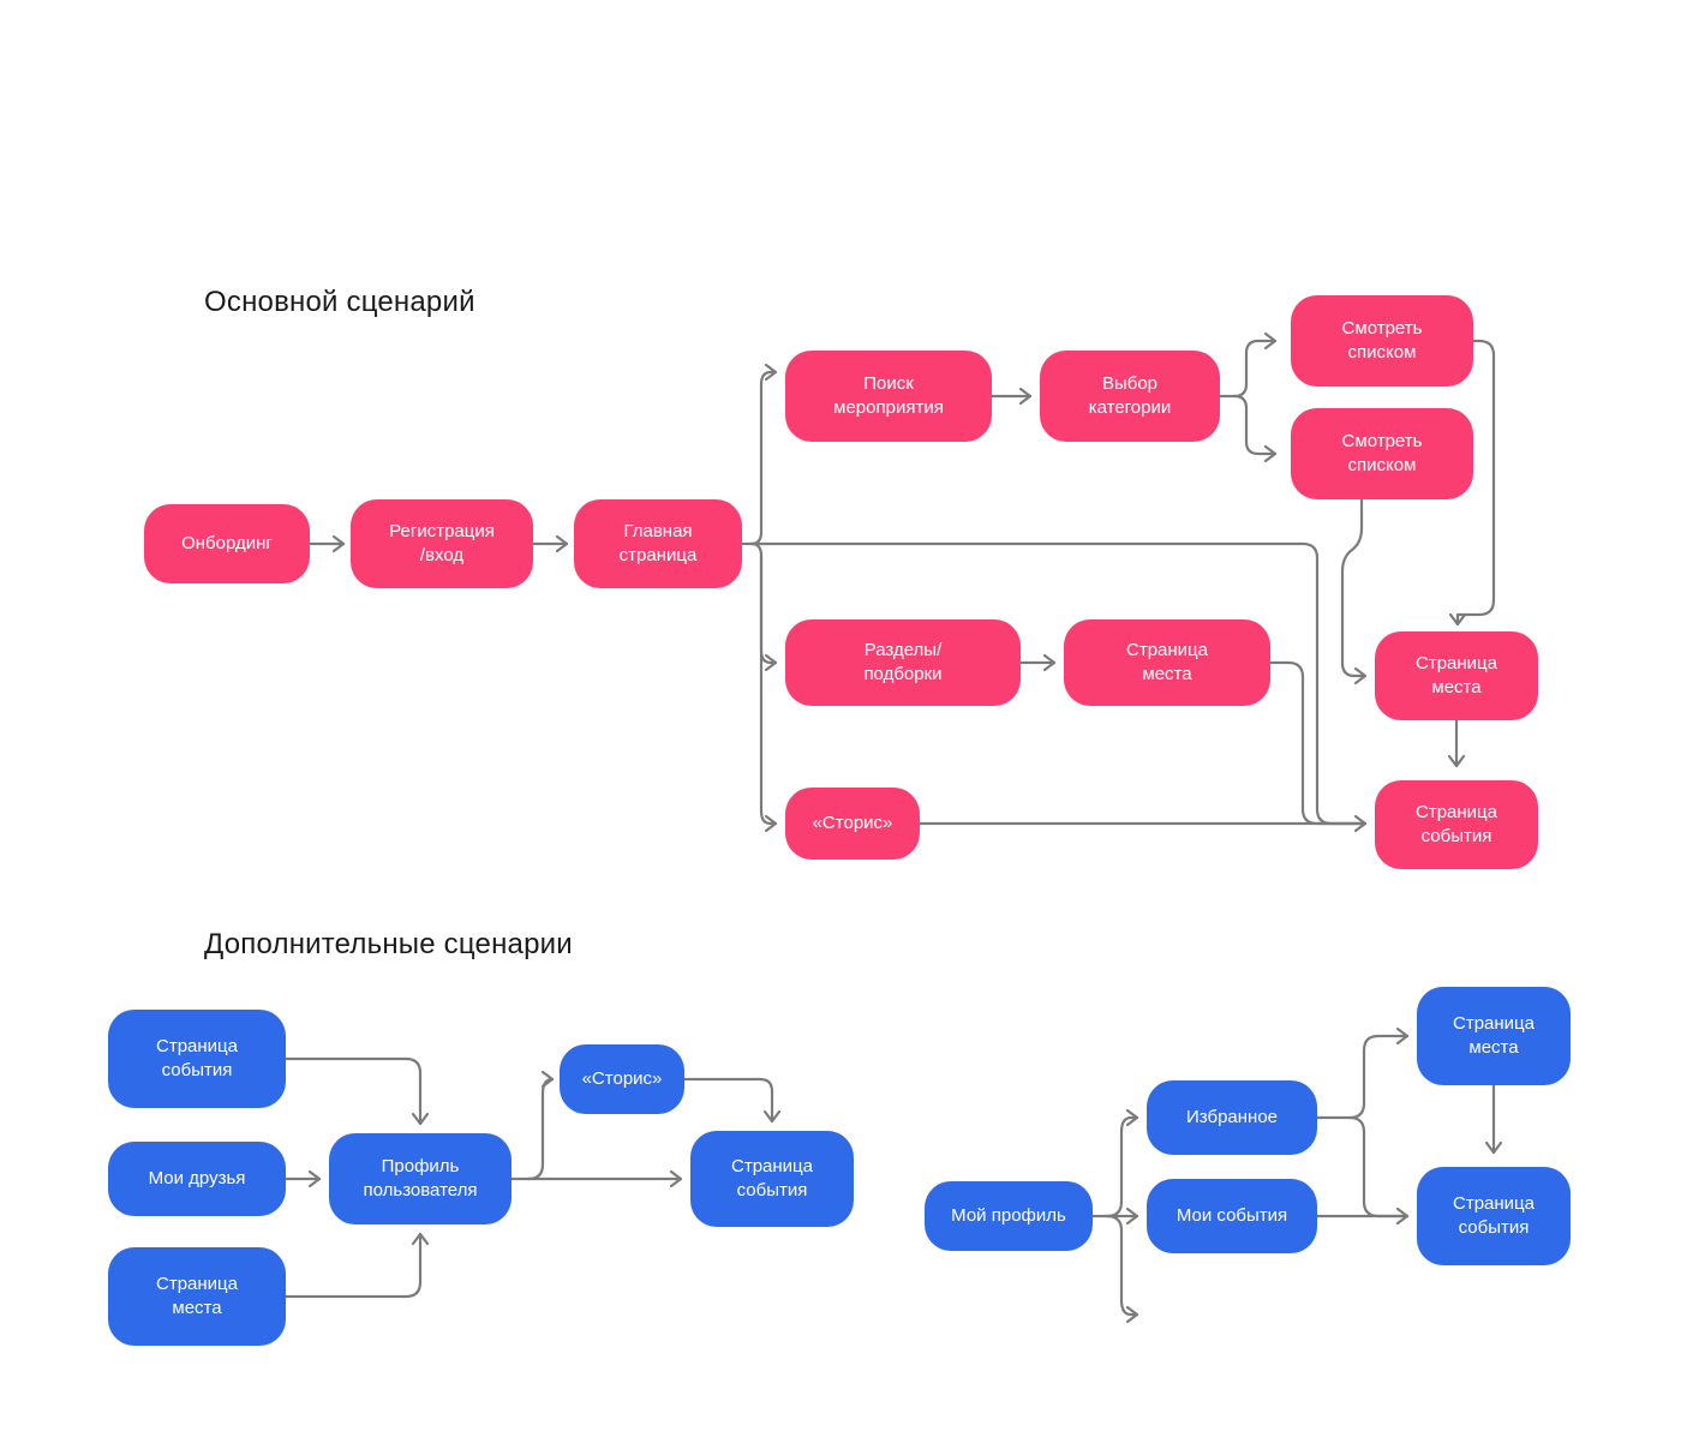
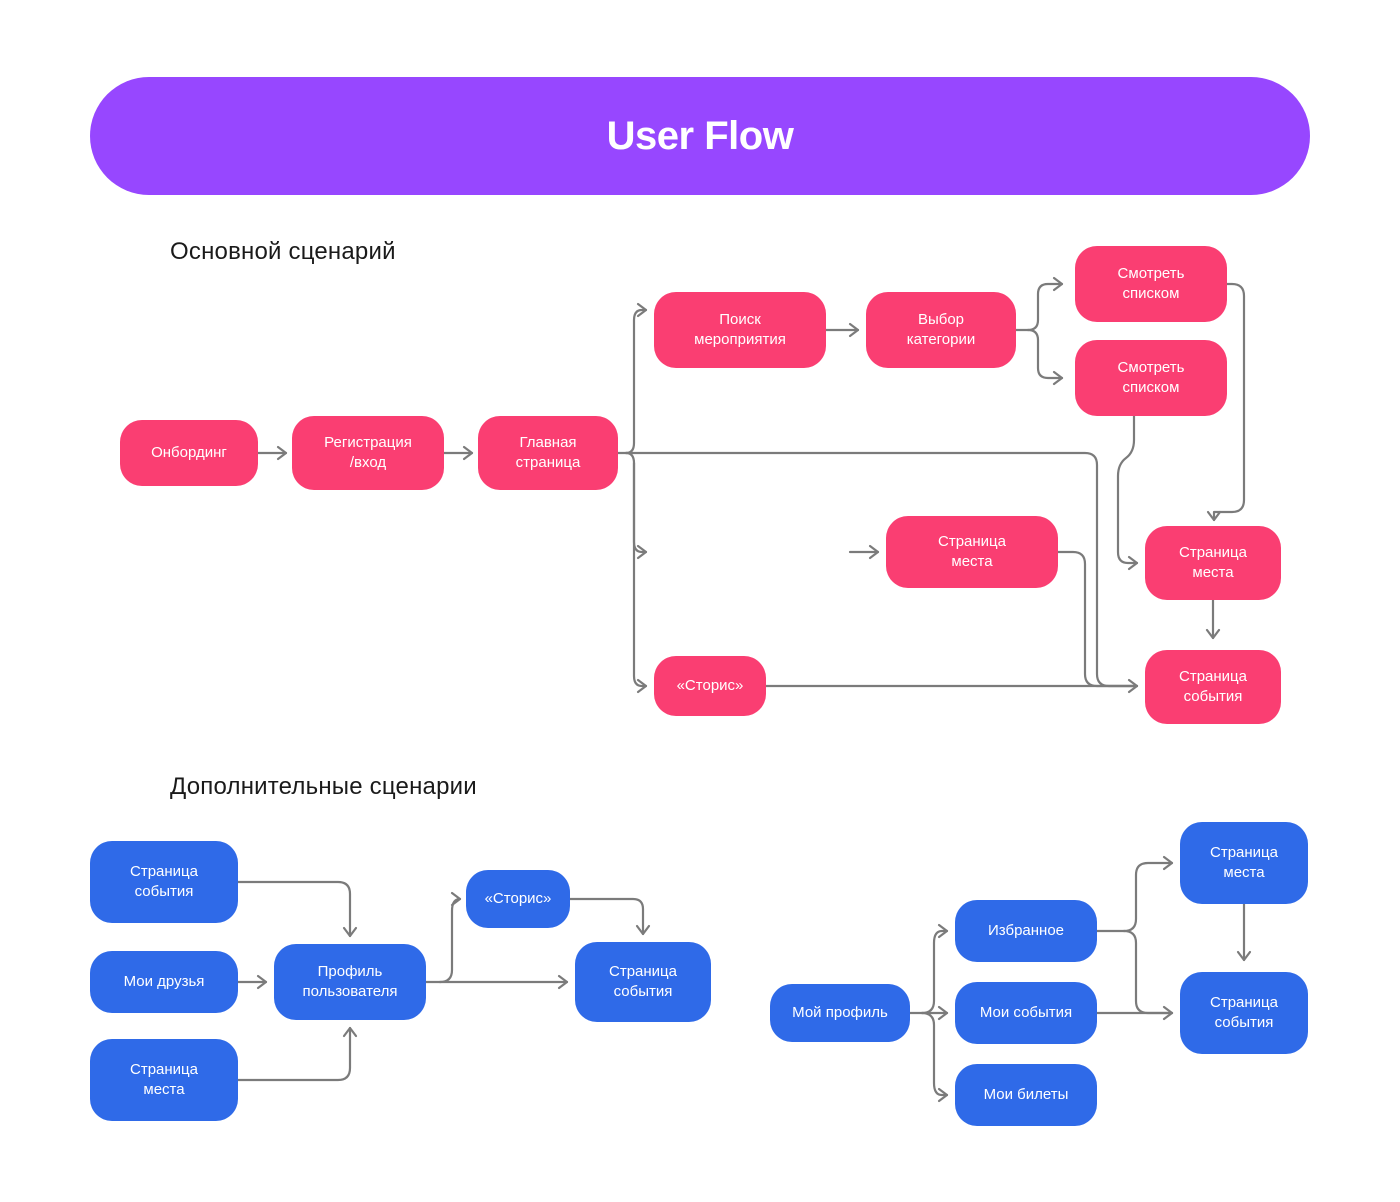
+ User Flow
  Основной сценарий
  Дополнительные сценарии
  Онбординг
  Регистрация
  /вход
  Главная
  страница
  Поиск
  мероприятия
  Выбор
  категории
  Смотреть
  списком
  Смотреть
  списком
- Разделы/
- подборки
  Страница
  места
  Страница
  места
  «Сторис»
  Страница
  события
  Страница
  события
  Мои друзья
  Страница
  места
  Профиль
  пользователя
  «Сторис»
  Страница
  события
  Мой профиль
  Избранное
  Мои события
+ Мои билеты
  Страница
  места
  Страница
  события
